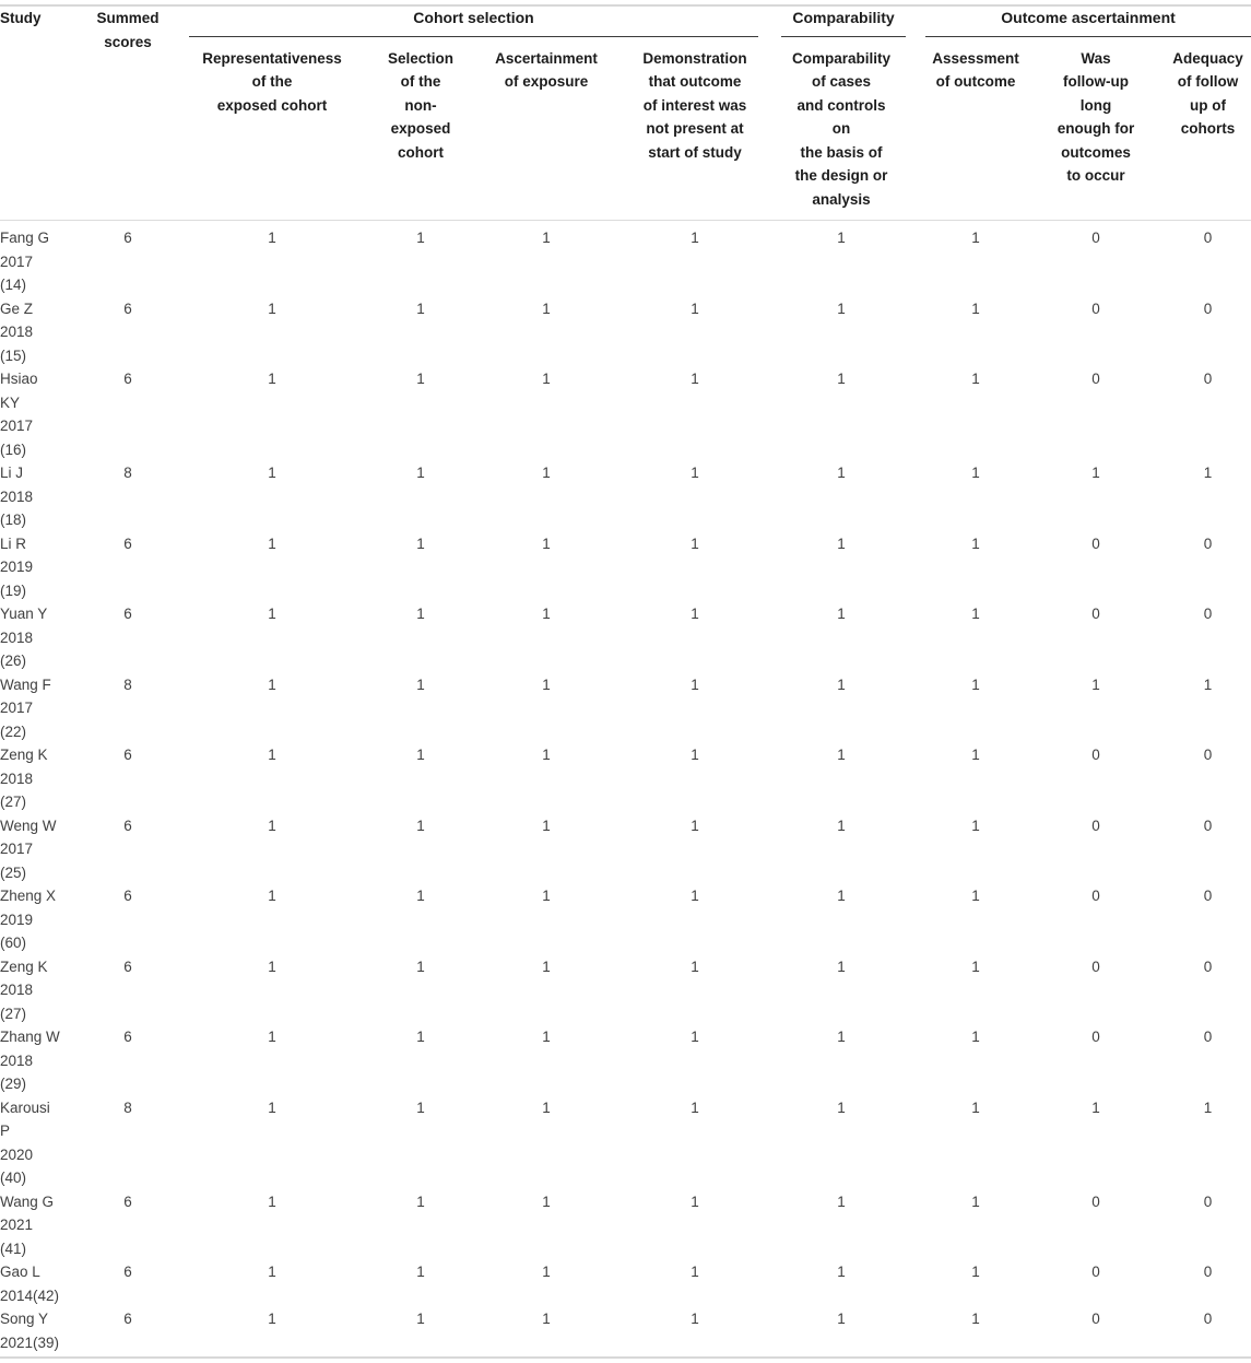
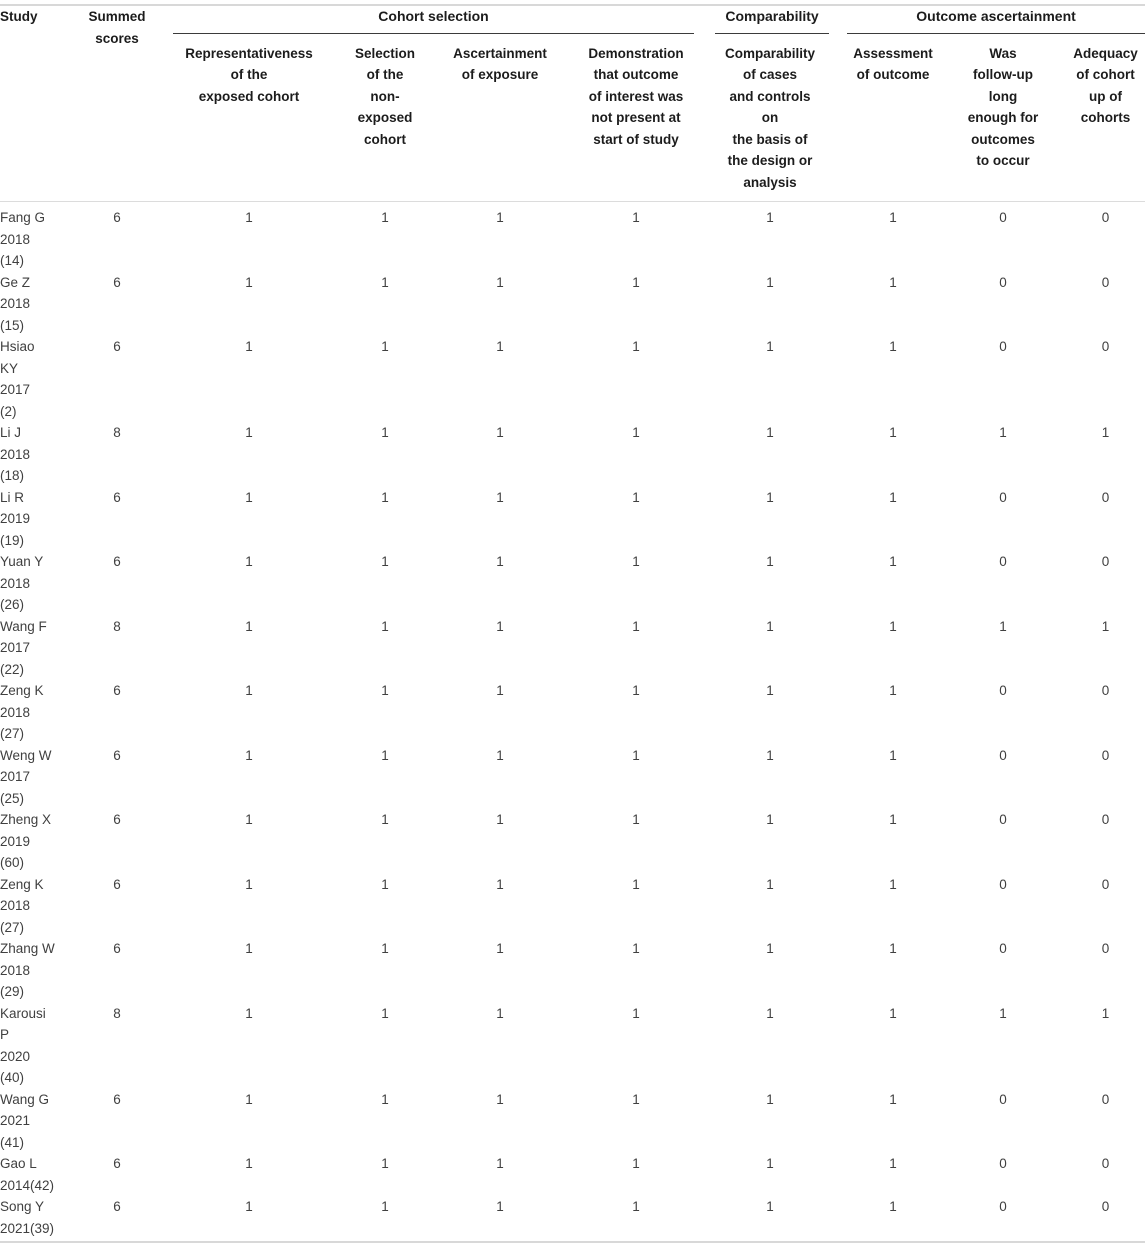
  Study	Summed scores	Cohort selection	Comparability	Outcome ascertainment
- Representativeness of the exposed cohort	Selection of the non- exposed cohort	Ascertainment of exposure	Demonstration that outcome of interest was not present at start of study	Comparability of cases and controls on the basis of the design or analysis	Assessment of outcome	Was follow-up long enough for outcomes to occur	Adequacy of follow up of cohorts
+ Representativeness of the exposed cohort	Selection of the non- exposed cohort	Ascertainment of exposure	Demonstration that outcome of interest was not present at start of study	Comparability of cases and controls on the basis of the design or analysis	Assessment of outcome	Was follow-up long enough for outcomes to occur	Adequacy of cohort up of cohorts
- Fang G 2017 (14)	6	1	1	1	1	1	1	0	0
+ Fang G 2018 (14)	6	1	1	1	1	1	1	0	0
  Ge Z 2018 (15)	6	1	1	1	1	1	1	0	0
- Hsiao KY 2017 (16)	6	1	1	1	1	1	1	0	0
+ Hsiao KY 2017 (2)	6	1	1	1	1	1	1	0	0
  Li J 2018 (18)	8	1	1	1	1	1	1	1	1
  Li R 2019 (19)	6	1	1	1	1	1	1	0	0
  Yuan Y 2018 (26)	6	1	1	1	1	1	1	0	0
  Wang F 2017 (22)	8	1	1	1	1	1	1	1	1
  Zeng K 2018 (27)	6	1	1	1	1	1	1	0	0
  Weng W 2017 (25)	6	1	1	1	1	1	1	0	0
  Zheng X 2019 (60)	6	1	1	1	1	1	1	0	0
  Zeng K 2018 (27)	6	1	1	1	1	1	1	0	0
  Zhang W 2018 (29)	6	1	1	1	1	1	1	0	0
  Karousi P 2020 (40)	8	1	1	1	1	1	1	1	1
  Wang G 2021 (41)	6	1	1	1	1	1	1	0	0
  Gao L 2014(42)	6	1	1	1	1	1	1	0	0
  Song Y 2021(39)	6	1	1	1	1	1	1	0	0
